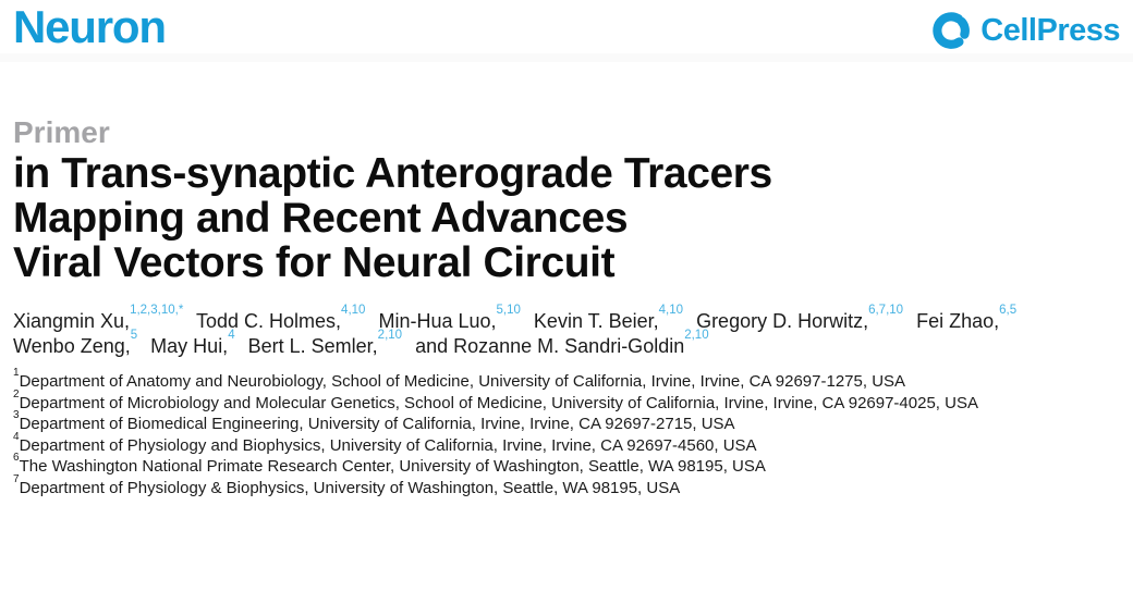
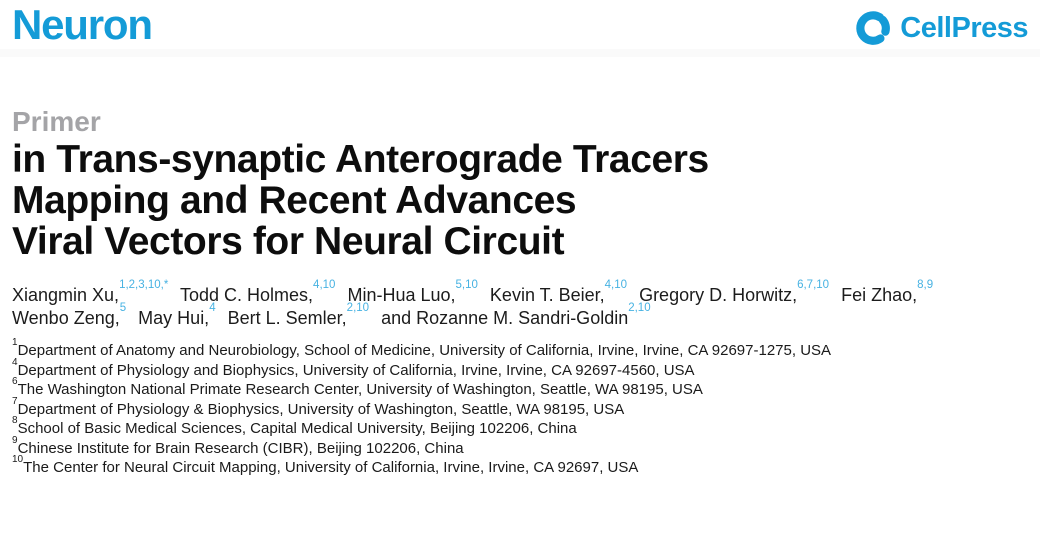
  Neuron
  CellPress
  Primer
  in Trans-synaptic Anterograde Tracers
  Mapping and Recent Advances
  Viral Vectors for Neural Circuit
- Xiangmin Xu,1,2,3,10,* Todd C. Holmes,4,10 Min-Hua Luo,5,10 Kevin T. Beier,4,10 Gregory D. Horwitz,6,7,10 Fei Zhao,6,5
+ Xiangmin Xu,1,2,3,10,* Todd C. Holmes,4,10 Min-Hua Luo,5,10 Kevin T. Beier,4,10 Gregory D. Horwitz,6,7,10 Fei Zhao,8,9
  Wenbo Zeng,5 May Hui,4 Bert L. Semler,2,10 and Rozanne M. Sandri-Goldin2,10
  1Department of Anatomy and Neurobiology, School of Medicine, University of California, Irvine, Irvine, CA 92697-1275, USA
- 2Department of Microbiology and Molecular Genetics, School of Medicine, University of California, Irvine, Irvine, CA 92697-4025, USA
- 3Department of Biomedical Engineering, University of California, Irvine, Irvine, CA 92697-2715, USA
  4Department of Physiology and Biophysics, University of California, Irvine, Irvine, CA 92697-4560, USA
  6The Washington National Primate Research Center, University of Washington, Seattle, WA 98195, USA
  7Department of Physiology & Biophysics, University of Washington, Seattle, WA 98195, USA
+ 8School of Basic Medical Sciences, Capital Medical University, Beijing 102206, China
+ 9Chinese Institute for Brain Research (CIBR), Beijing 102206, China
+ 10The Center for Neural Circuit Mapping, University of California, Irvine, Irvine, CA 92697, USA
